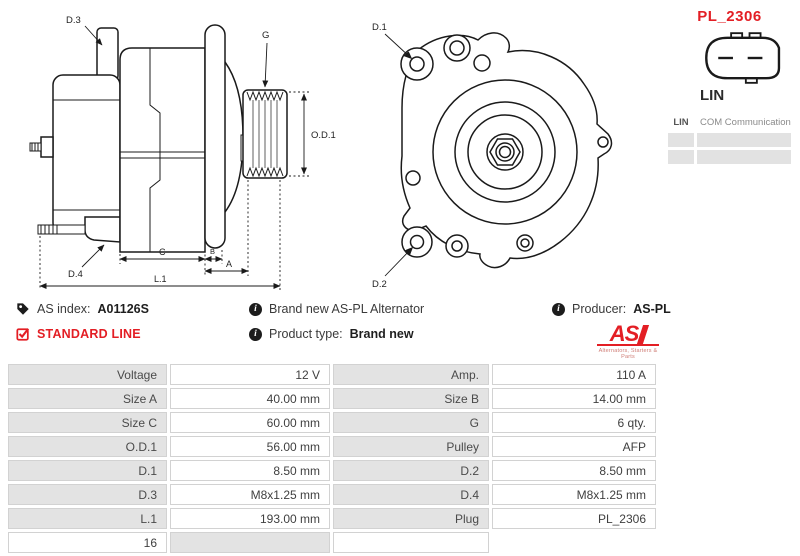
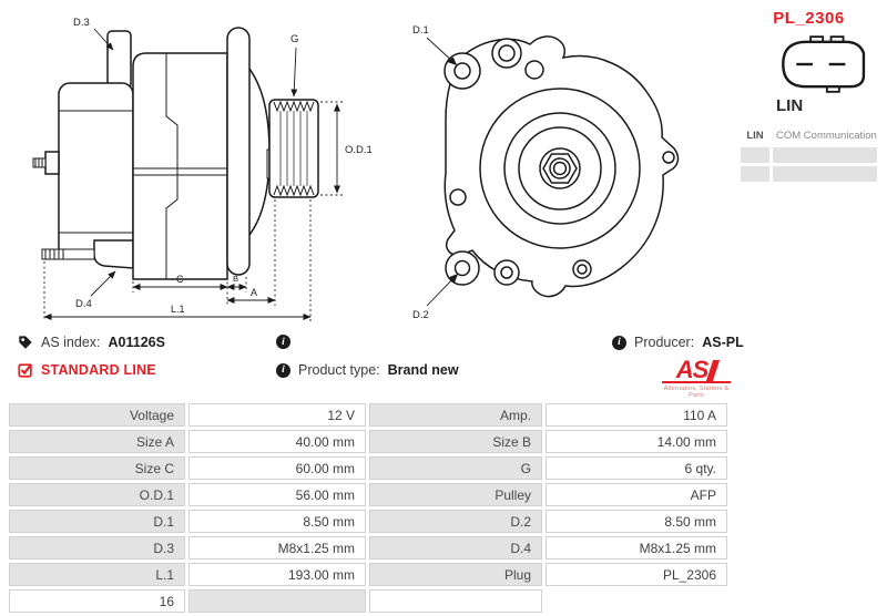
  D.3
  G
  O.D.1
  D.4
  C
  B
  A
  L.1
  D.1
  D.2
  PL_2306
  LIN
  LIN
  COM Communication
  AS index:
  A01126S
  STANDARD LINE
  i
- Brand new AS-PL Alternator
  i
  Product type:
  Brand new
  i
  Producer:
  AS-PL
  AS
  Voltage
  12 V
  Amp.
  110 A
  Size A
  40.00 mm
  Size B
  14.00 mm
  Size C
  60.00 mm
  G
  6 qty.
  O.D.1
  56.00 mm
  Pulley
  AFP
  D.1
  8.50 mm
  D.2
  8.50 mm
  D.3
  M8x1.25 mm
  D.4
  M8x1.25 mm
  L.1
  193.00 mm
  Plug
  PL_2306
  16
